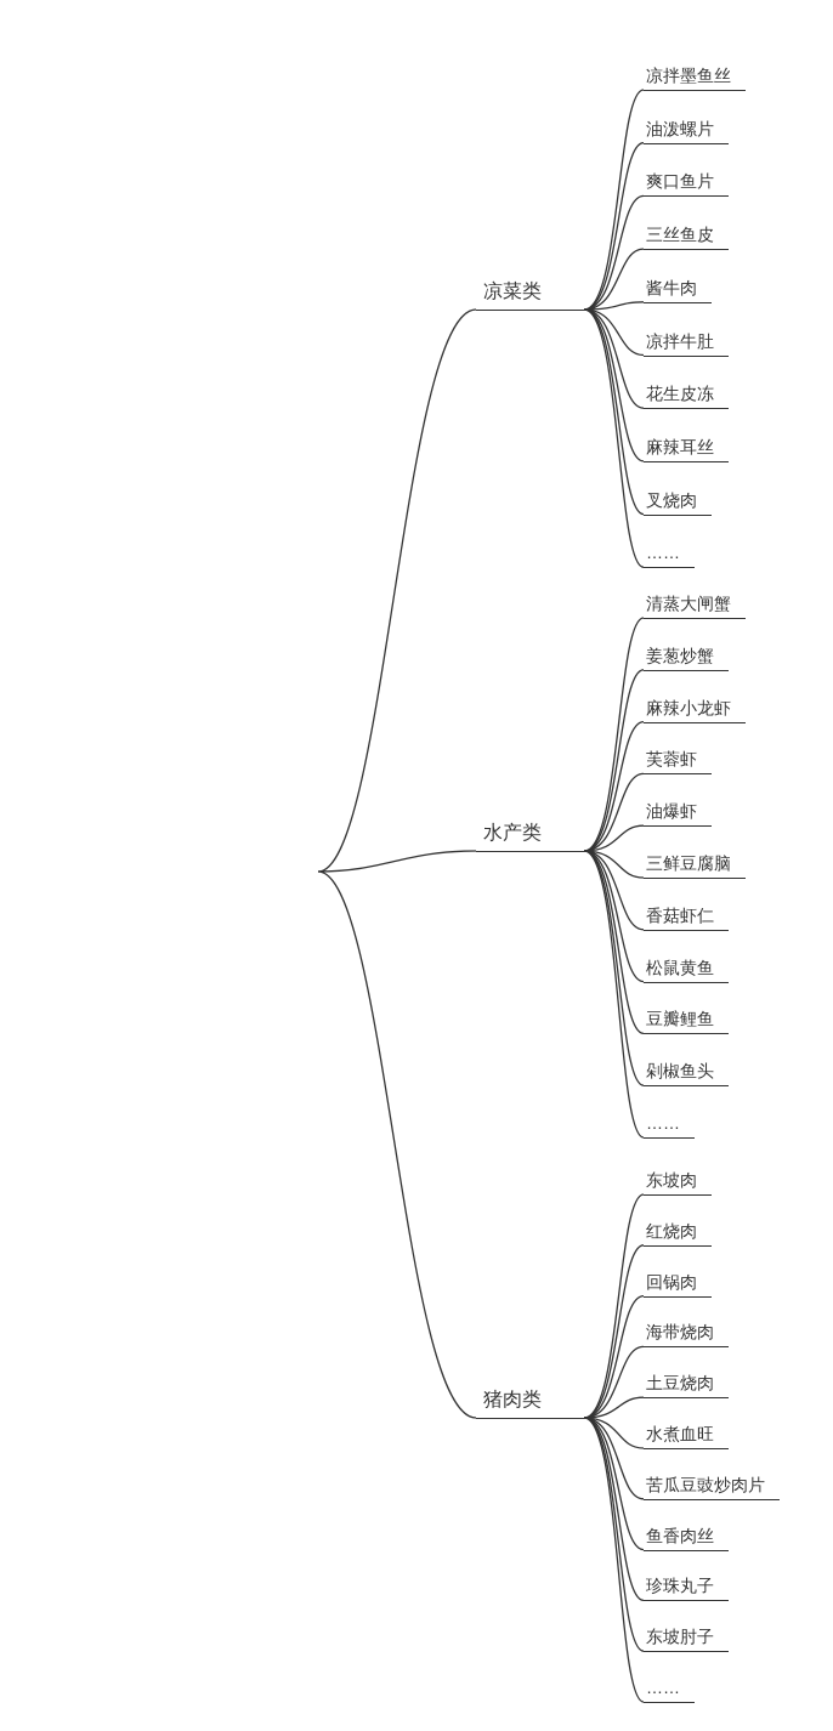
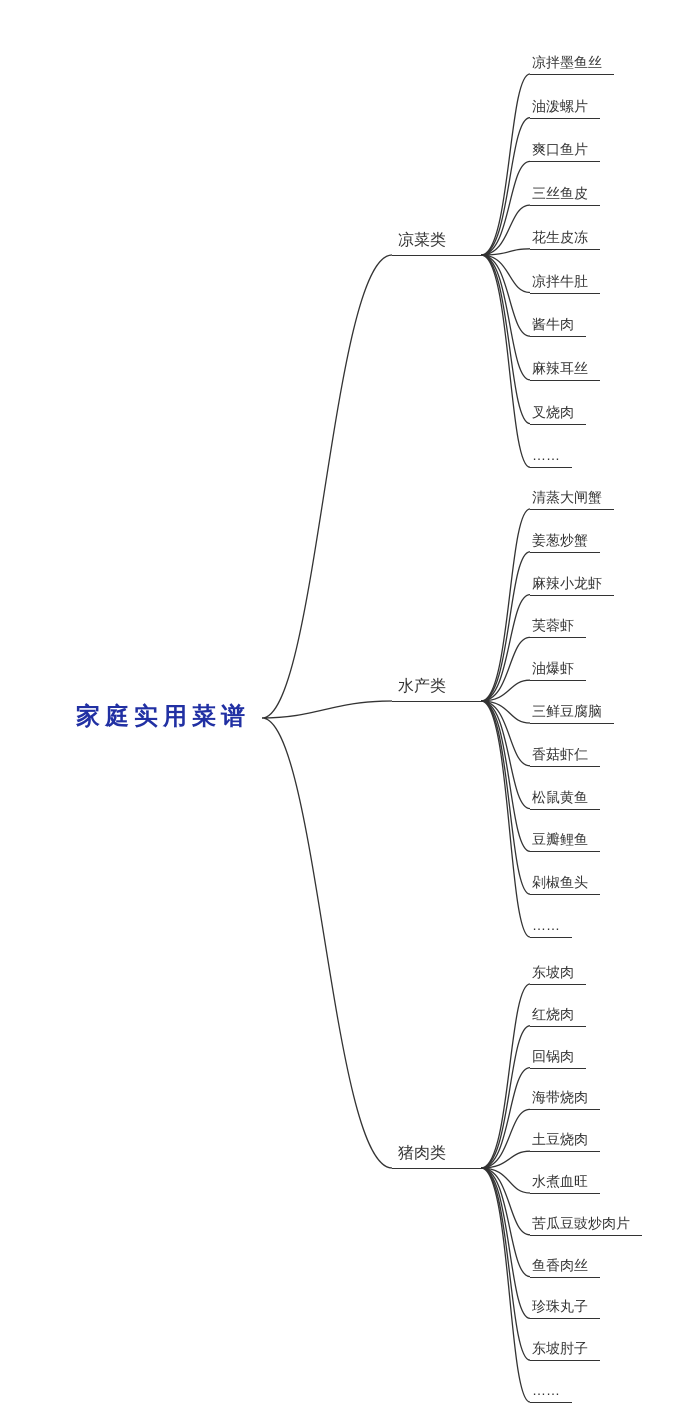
+ 家庭实用菜谱
  凉菜类
  凉拌墨鱼丝
  油泼螺片
  爽口鱼片
  三丝鱼皮
- 酱牛肉
+ 花生皮冻
  凉拌牛肚
- 花生皮冻
+ 酱牛肉
  麻辣耳丝
  叉烧肉
  ……
  水产类
  清蒸大闸蟹
  姜葱炒蟹
  麻辣小龙虾
  芙蓉虾
  油爆虾
  三鲜豆腐脑
  香菇虾仁
  松鼠黄鱼
  豆瓣鲤鱼
  剁椒鱼头
  ……
  猪肉类
  东坡肉
  红烧肉
  回锅肉
  海带烧肉
  土豆烧肉
  水煮血旺
  苦瓜豆豉炒肉片
  鱼香肉丝
  珍珠丸子
  东坡肘子
  ……
